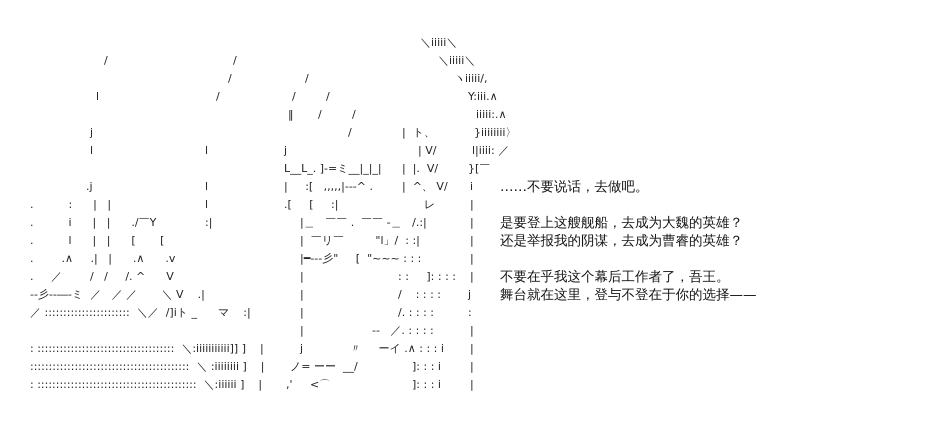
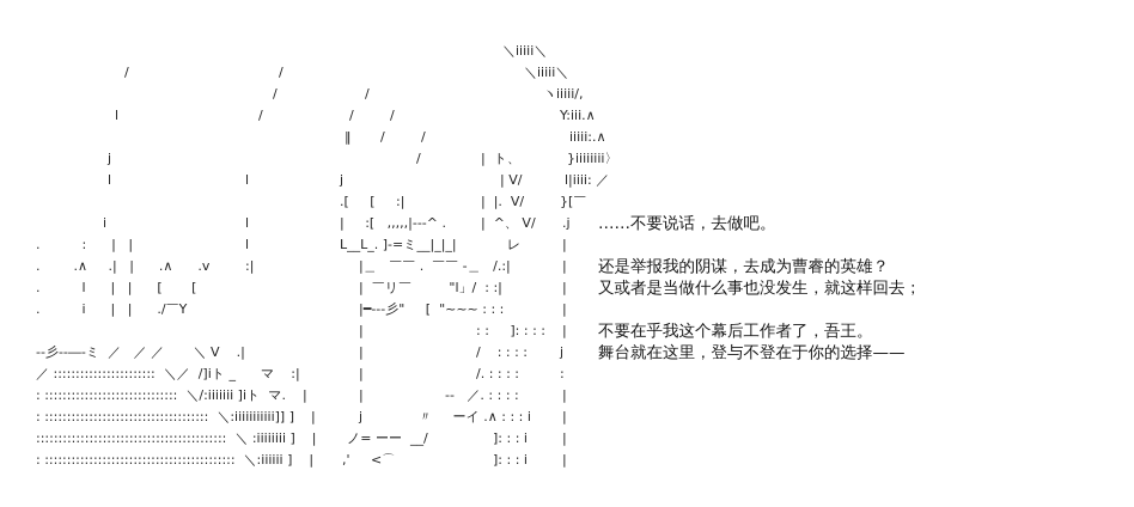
  ＼iiiii＼
  ＼iiiii＼
  /
  /
  ヽiiiii/,
  /
  /
  l
  /
  /
  /
  Y:iii.∧
  ‖
  /
  /
  iiiii:.∧
  j
  /
  | ト、
  }iiiiiiii〉
  l
  l
  j
  | V/
  l|iiii: ／
- L__L_. ]-=ミ__|_|_|
+ .[ [ :|
  | |. V/
  }[￣
- .j
+ i
  l
  | :[ ,,,,,|---^ .
  | ^、 V/
- i
+ .j
  . : | |
  l
- .[ [ :|
+ L__L_. ]-=ミ__|_|_|
  レ
  |
- . i | | ./￣Y
+ . .∧ .| | .∧ .v
  :|
  |＿ ￣￣ . ￣￣ -＿ /.:|
  |
  . l | | [ [
  | ￣リ￣ "l」/ : :|
  |
- . .∧ .| | .∧ .v
+ . i | | ./￣Y
  |━---彡" [ "~~~ : : :
  |
- . ／ / / /. ^ V
  |
  : : ]: : : :
  |
  --彡--―-ミ ／ ／ ／ ＼ V .|
  |
  / : : : :
  j
  ／ ::::::::::::::::::::::: ＼／ /]iト _ マ :|
  |
  /. : : : :
  :
+ : :::::::::::::::::::::::::::::: ＼/:iiiiiii ]iト マ. |
  |
  -- ／. : : : :
  |
  : ::::::::::::::::::::::::::::::::::::: ＼:iiiiiiiiiii]] ] |
  j
  〃 ーイ .∧ : : : i
  |
  ::::::::::::::::::::::::::::::::::::::::::: ＼ :iiiiiiii ] |
  ノ= ーー __/
  ]: : : i
  |
  : ::::::::::::::::::::::::::::::::::::::::::: ＼:iiiiii ] |
  ,' <⌒
  ]: : : i
  |
  ……不要说话，去做吧。
- 是要登上这艘舰船，去成为大魏的英雄？
  还是举报我的阴谋，去成为曹睿的英雄？
+ 又或者是当做什么事也没发生，就这样回去；
  不要在乎我这个幕后工作者了，吾王。
  舞台就在这里，登与不登在于你的选择——
